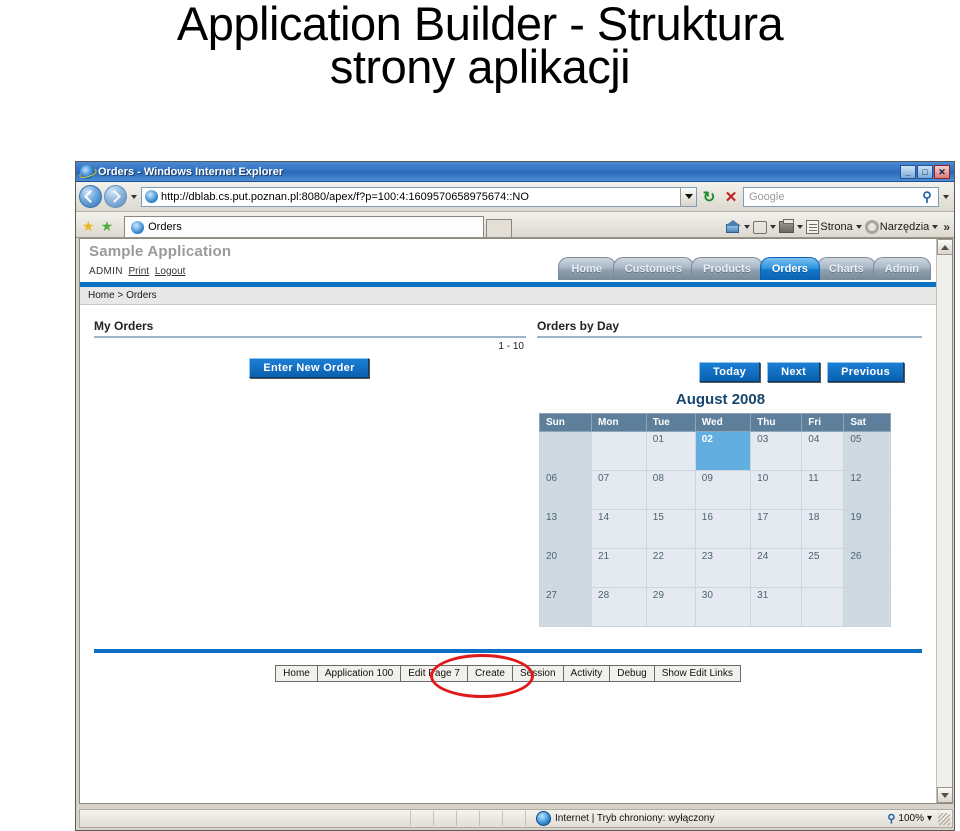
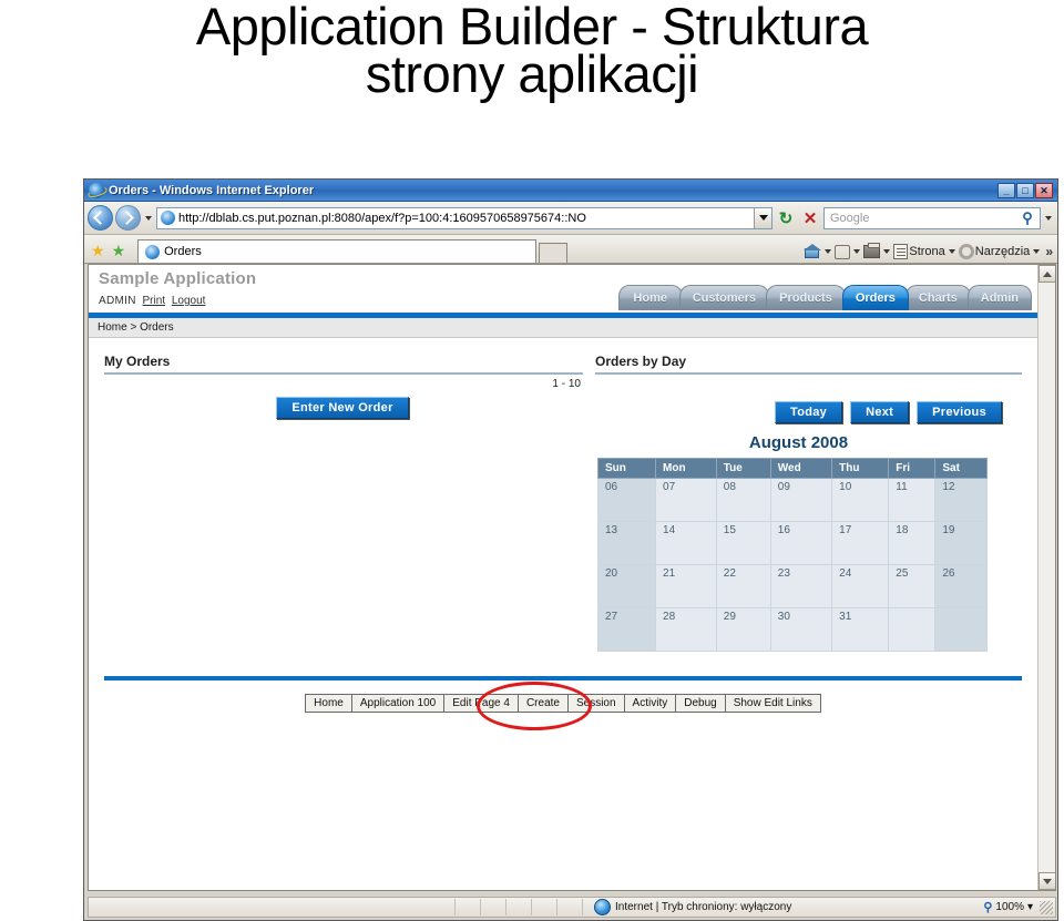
  Application Builder - Struktura
  strony aplikacji
  Orders - Windows Internet Explorer
  _
  □
  ✕
  http://dblab.cs.put.poznan.pl:8080/apex/f?p=100:4:1609570658975674::NO
  ↻
  ✕
  Google
  ⚲
  ★
  ★
  Orders
  Strona
  Narzędzia
  »
  Sample Application
  ADMIN Print Logout
  Home
  Customers
  Products
  Orders
  Charts
  Admin
  Home > Orders
  My Orders
  1 - 10
  Enter New Order
  Orders by Day
  Today
  Next
  Previous
  August 2008
  Sun	Mon	Tue	Wed	Thu	Fri	Sat
- 		01	02	03	04	05
  06	07	08	09	10	11	12
  13	14	15	16	17	18	19
  20	21	22	23	24	25	26
  27	28	29	30	31
  Home
  Application 100
- Edit Page 7
+ Edit Page 4
  Create
  Session
  Activity
  Debug
  Show Edit Links
  Internet | Tryb chroniony: wyłączony
  ⚲
  100%
  ▾
